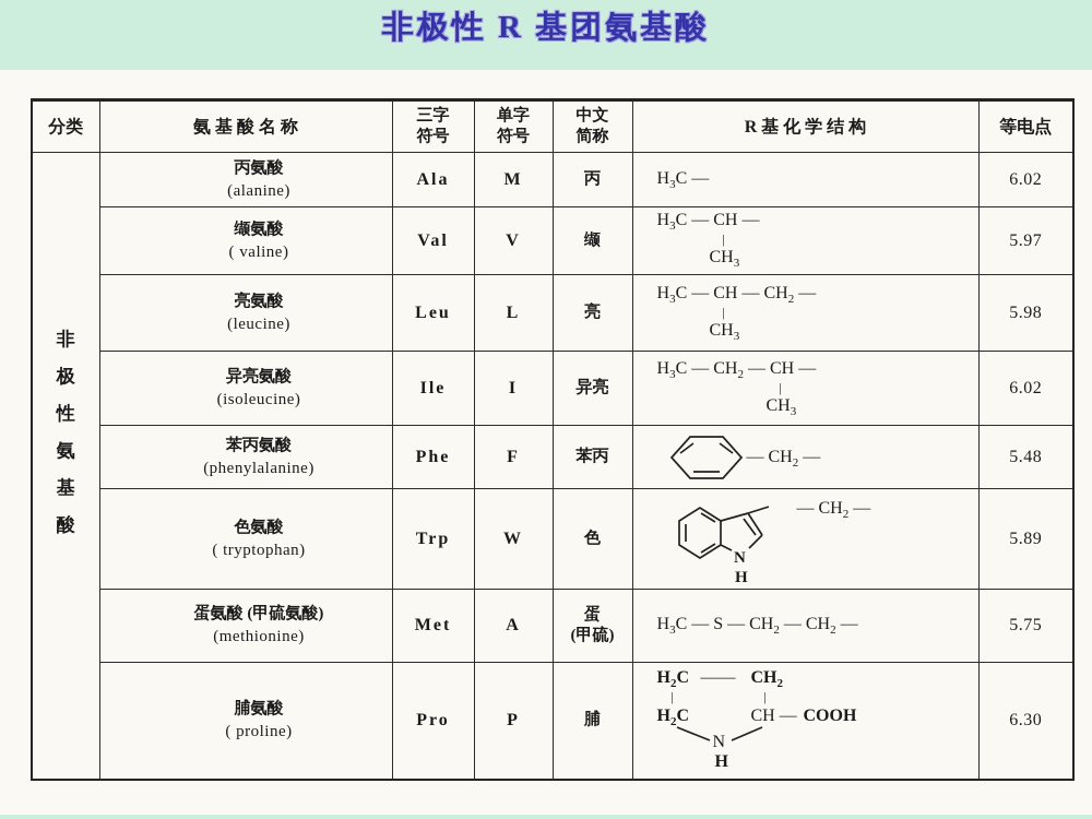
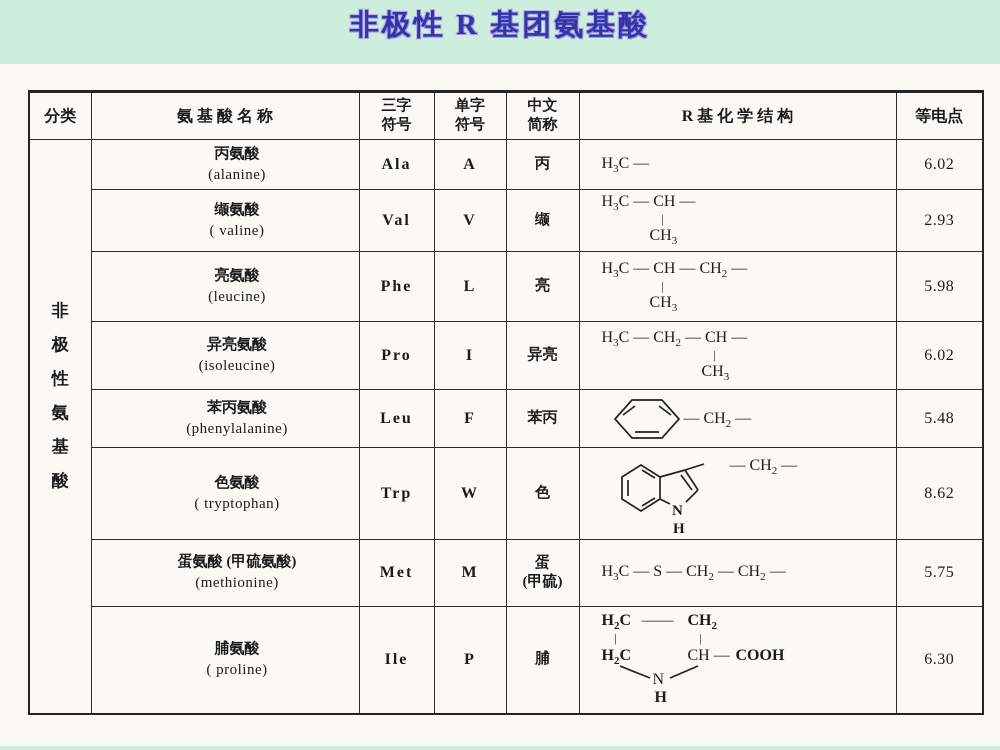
  非极性 R 基团氨基酸
  分类	氨 基 酸 名 称	三字 符号	单字 符号	中文 简称	R 基 化 学 结 构	等电点
- 非极性氨基酸	丙氨酸 (alanine)	Ala	M	丙	H3C —	6.02
+ 非极性氨基酸	丙氨酸 (alanine)	Ala	A	丙	H3C —	6.02
- 缬氨酸 ( valine)	Val	V	缬	H3C — CH —|CH3	5.97
+ 缬氨酸 ( valine)	Val	V	缬	H3C — CH —|CH3	2.93
- 亮氨酸 (leucine)	Leu	L	亮	H3C — CH — CH2 —|CH3	5.98
+ 亮氨酸 (leucine)	Phe	L	亮	H3C — CH — CH2 —|CH3	5.98
- 异亮氨酸 (isoleucine)	Ile	I	异亮	H3C — CH2 — CH —|CH3	6.02
+ 异亮氨酸 (isoleucine)	Pro	I	异亮	H3C — CH2 — CH —|CH3	6.02
- 苯丙氨酸 (phenylalanine)	Phe	F	苯丙	— CH2 —	5.48
+ 苯丙氨酸 (phenylalanine)	Leu	F	苯丙	— CH2 —	5.48
- 色氨酸 ( tryptophan)	Trp	W	色	— CH2 — N H	5.89
+ 色氨酸 ( tryptophan)	Trp	W	色	— CH2 — N H	8.62
- 蛋氨酸 (甲硫氨酸) (methionine)	Met	A	蛋(甲硫)	H3C — S — CH2 — CH2 —	5.75
+ 蛋氨酸 (甲硫氨酸) (methionine)	Met	M	蛋(甲硫)	H3C — S — CH2 — CH2 —	5.75
- 脯氨酸 ( proline)	Pro	P	脯	H2C —— CH2| |H2C CH — COOHNH	6.30
+ 脯氨酸 ( proline)	Ile	P	脯	H2C —— CH2| |H2C CH — COOHNH	6.30
